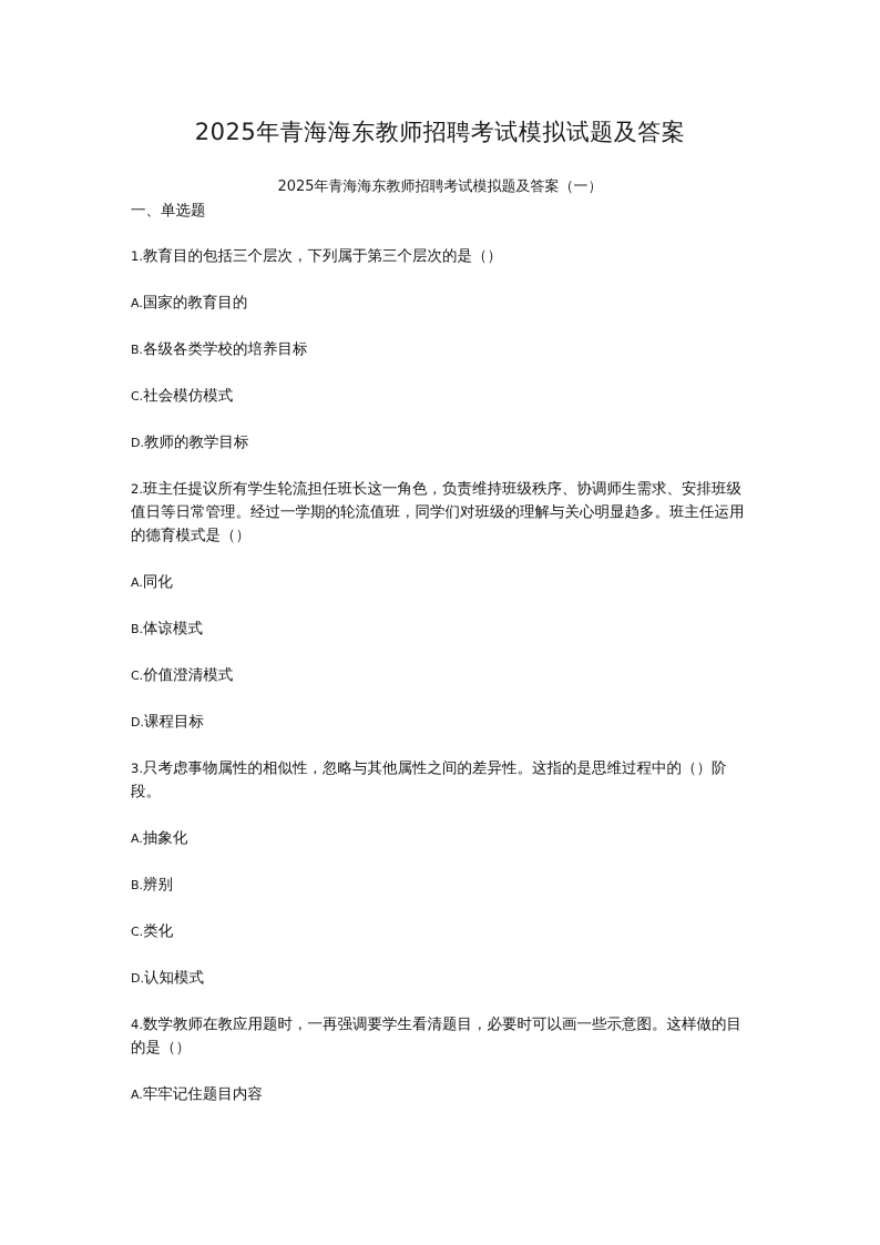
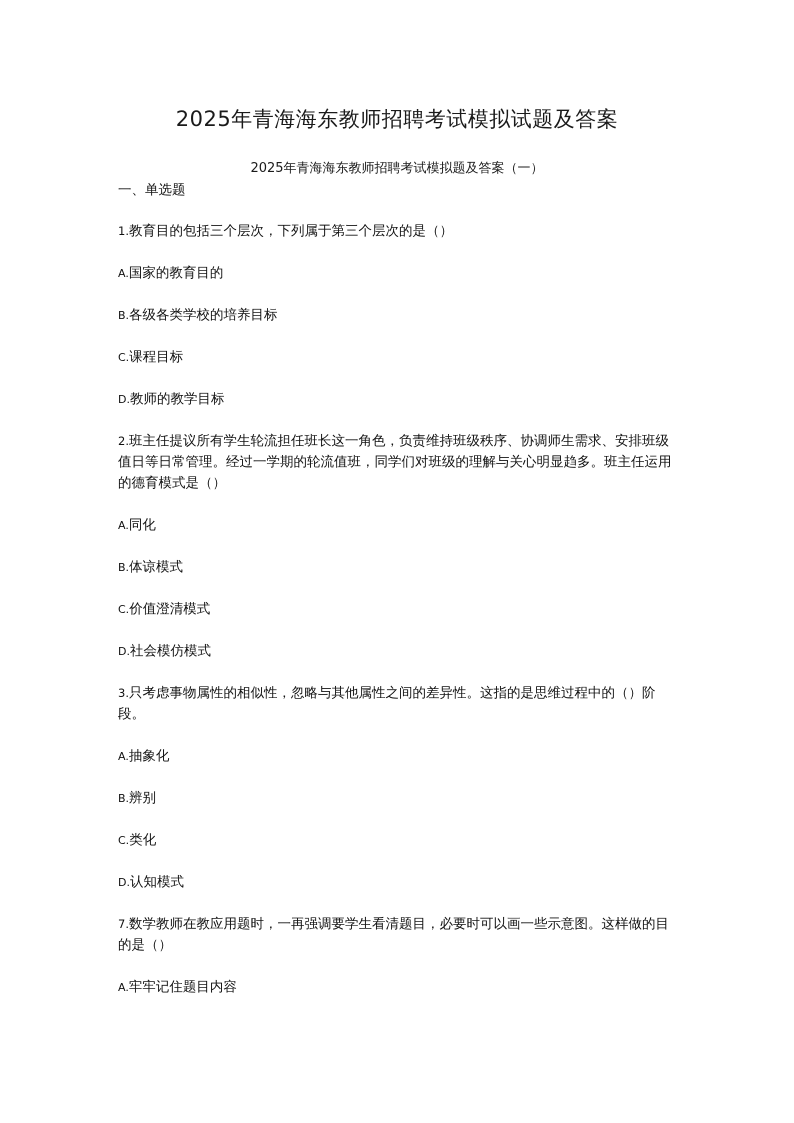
  2025年青海海东教师招聘考试模拟试题及答案
  2025年青海海东教师招聘考试模拟题及答案（一）
  一、单选题
  1.教育目的包括三个层次，下列属于第三个层次的是（）
  A.国家的教育目的
  B.各级各类学校的培养目标
- C.社会模仿模式
+ C.课程目标
  D.教师的教学目标
  2.班主任提议所有学生轮流担任班长这一角色，负责维持班级秩序、协调师生需求、安排班级值日等日常管理。经过一学期的轮流值班，同学们对班级的理解与关心明显趋多。班主任运用的德育模式是（）
  A.同化
  B.体谅模式
  C.价值澄清模式
- D.课程目标
+ D.社会模仿模式
  3.只考虑事物属性的相似性，忽略与其他属性之间的差异性。这指的是思维过程中的（）阶段。
  A.抽象化
  B.辨别
  C.类化
  D.认知模式
- 4.数学教师在教应用题时，一再强调要学生看清题目，必要时可以画一些示意图。这样做的目的是（）
+ 7.数学教师在教应用题时，一再强调要学生看清题目，必要时可以画一些示意图。这样做的目的是（）
  A.牢牢记住题目内容
